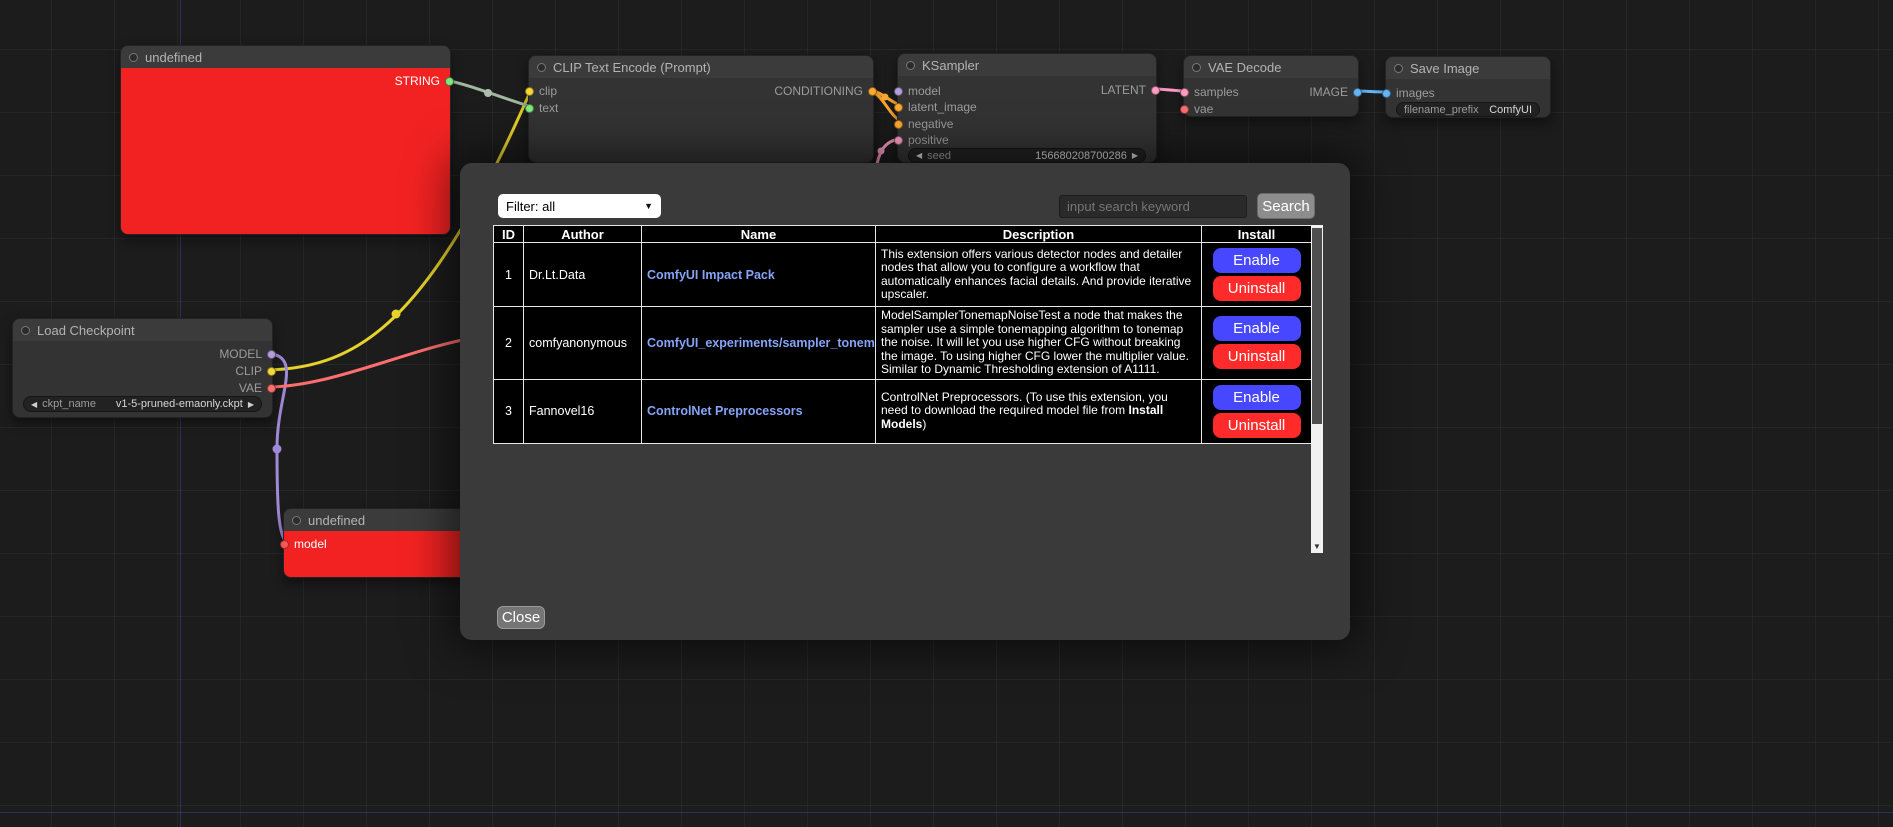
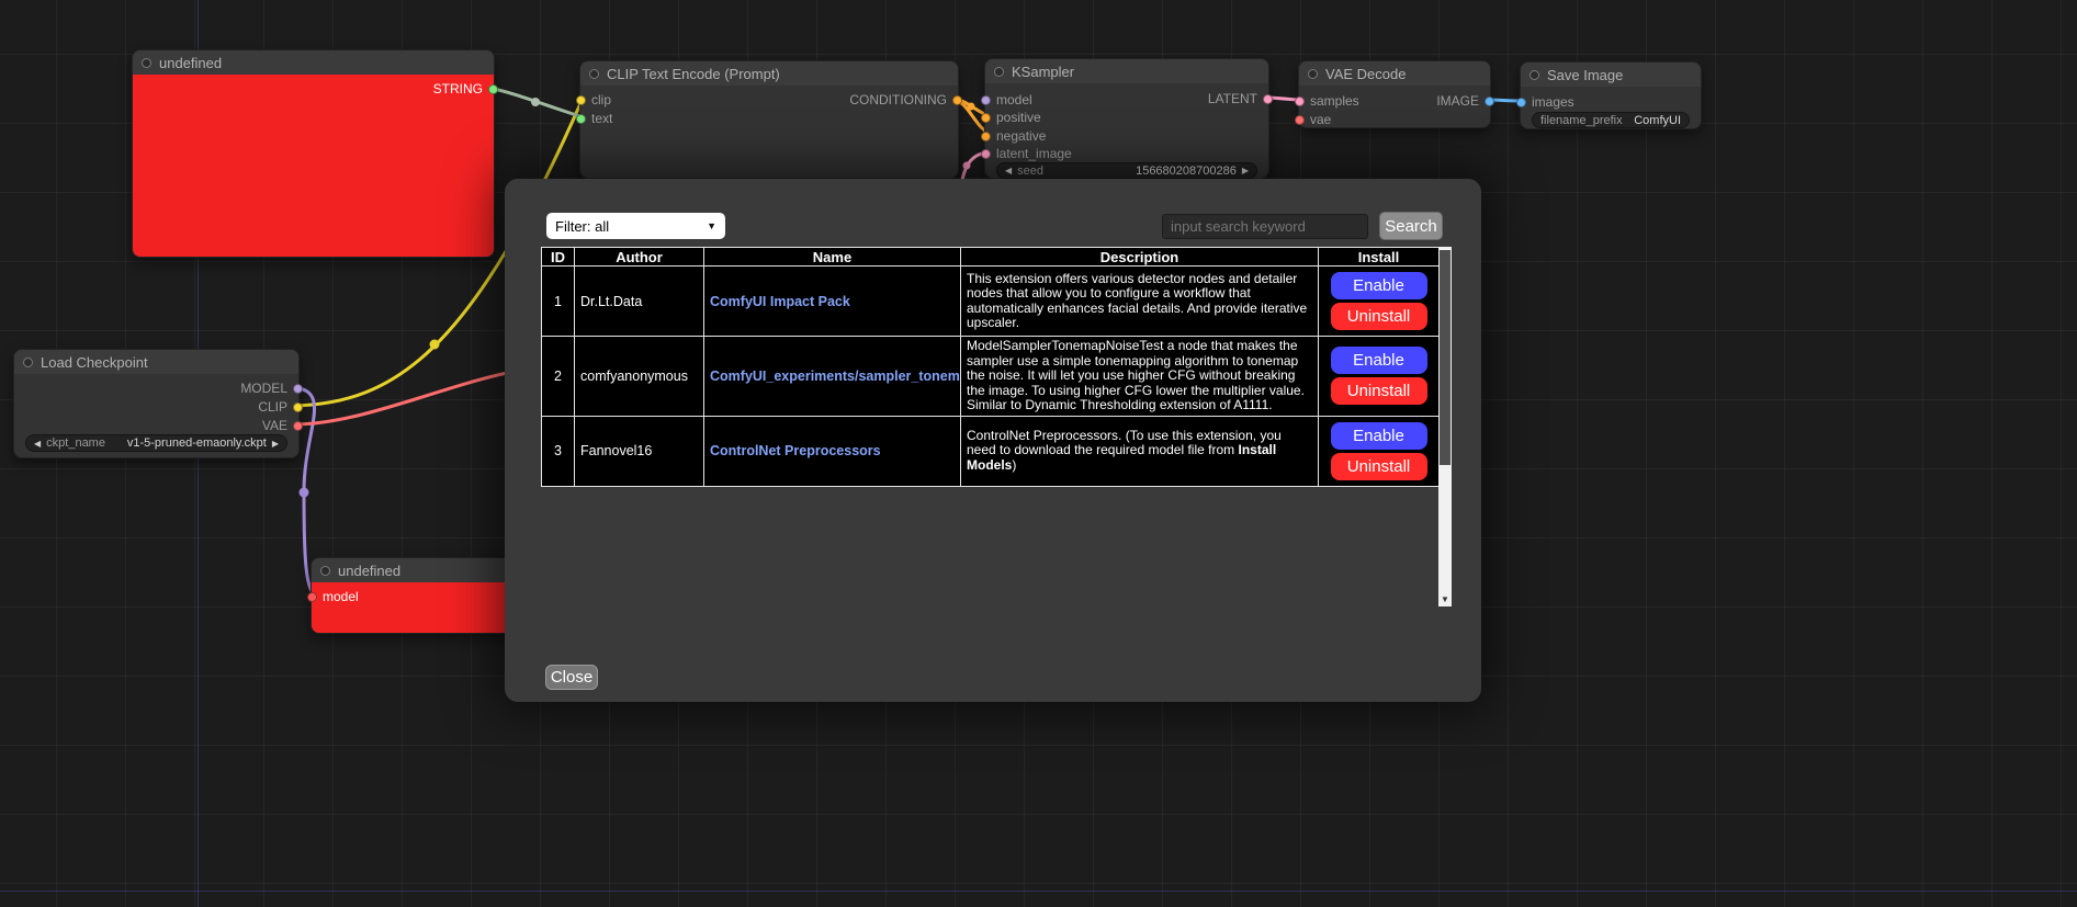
  undefined
  STRING
  CLIP Text Encode (Prompt)
  clip
  text
  CONDITIONING
  KSampler
  model
- latent_image
+ positive
  negative
- positive
+ latent_image
  LATENT
  ◀
  seed
  156680208700286
  ▶
  VAE Decode
  samples
  vae
  IMAGE
  Save Image
  images
  filename_prefix
  ComfyUI
  Load Checkpoint
  MODEL
  CLIP
  VAE
  ◀
  ckpt_name
  v1-5-pruned-emaonly.ckpt
  ▶
  undefined
  model
  Filter: all
  ▼
  input search keyword
  Search
  ID	Author	Name	Description	Install
  1	Dr.Lt.Data	ComfyUI Impact Pack	This extension offers various detector nodes and detailer nodes that allow you to configure a workflow that automatically enhances facial details. And provide iterative upscaler.	EnableUninstall
  2	comfyanonymous	ComfyUI_experiments/sampler_tonem	ModelSamplerTonemapNoiseTest a node that makes the sampler use a simple tonemapping algorithm to tonemap the noise. It will let you use higher CFG without breaking the image. To using higher CFG lower the multiplier value. Similar to Dynamic Thresholding extension of A1111.	EnableUninstall
  3	Fannovel16	ControlNet Preprocessors	ControlNet Preprocessors. (To use this extension, you need to download the required model file from Install Models)	EnableUninstall
  ▼
  Close
